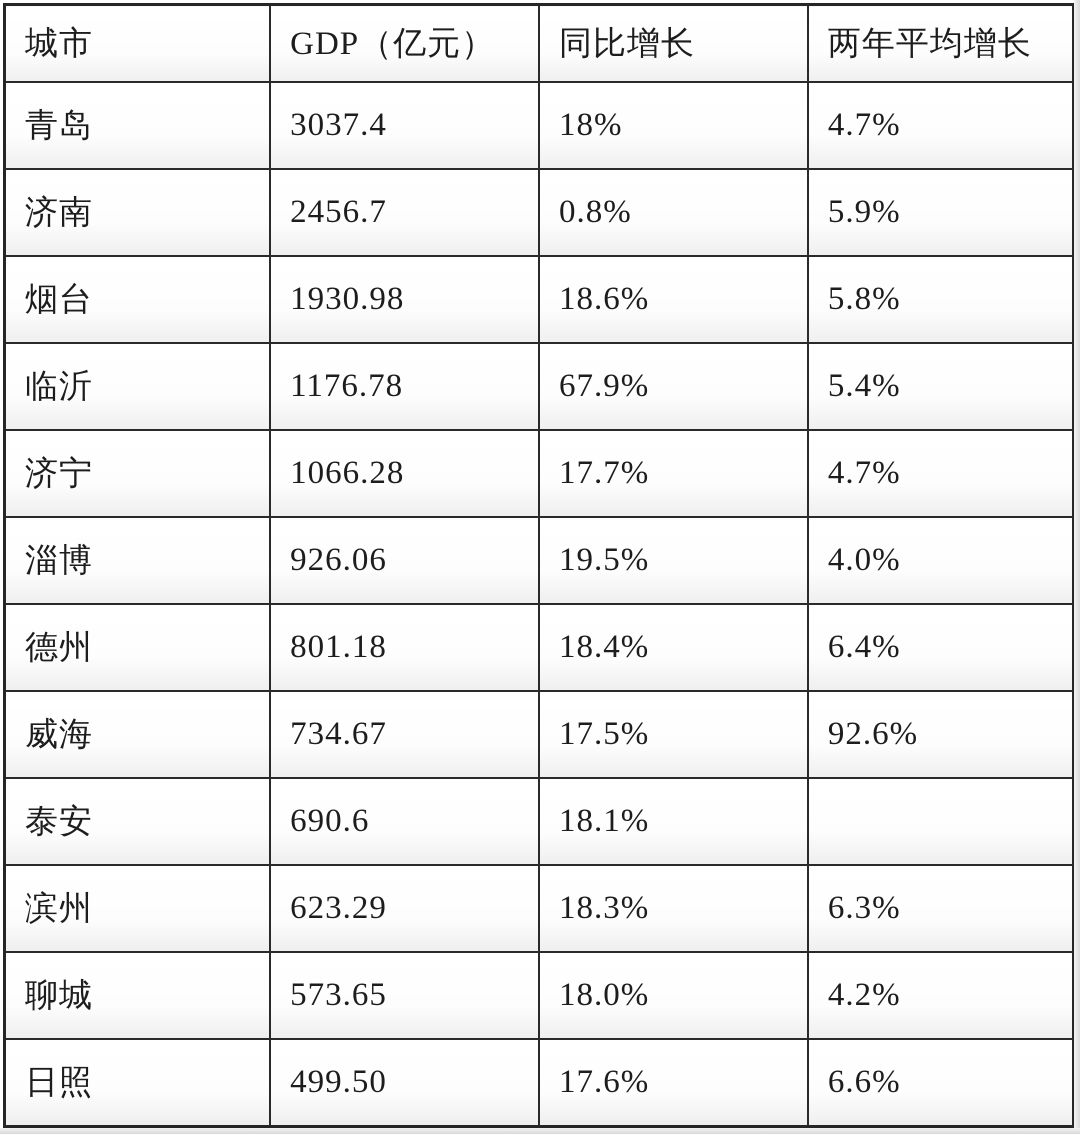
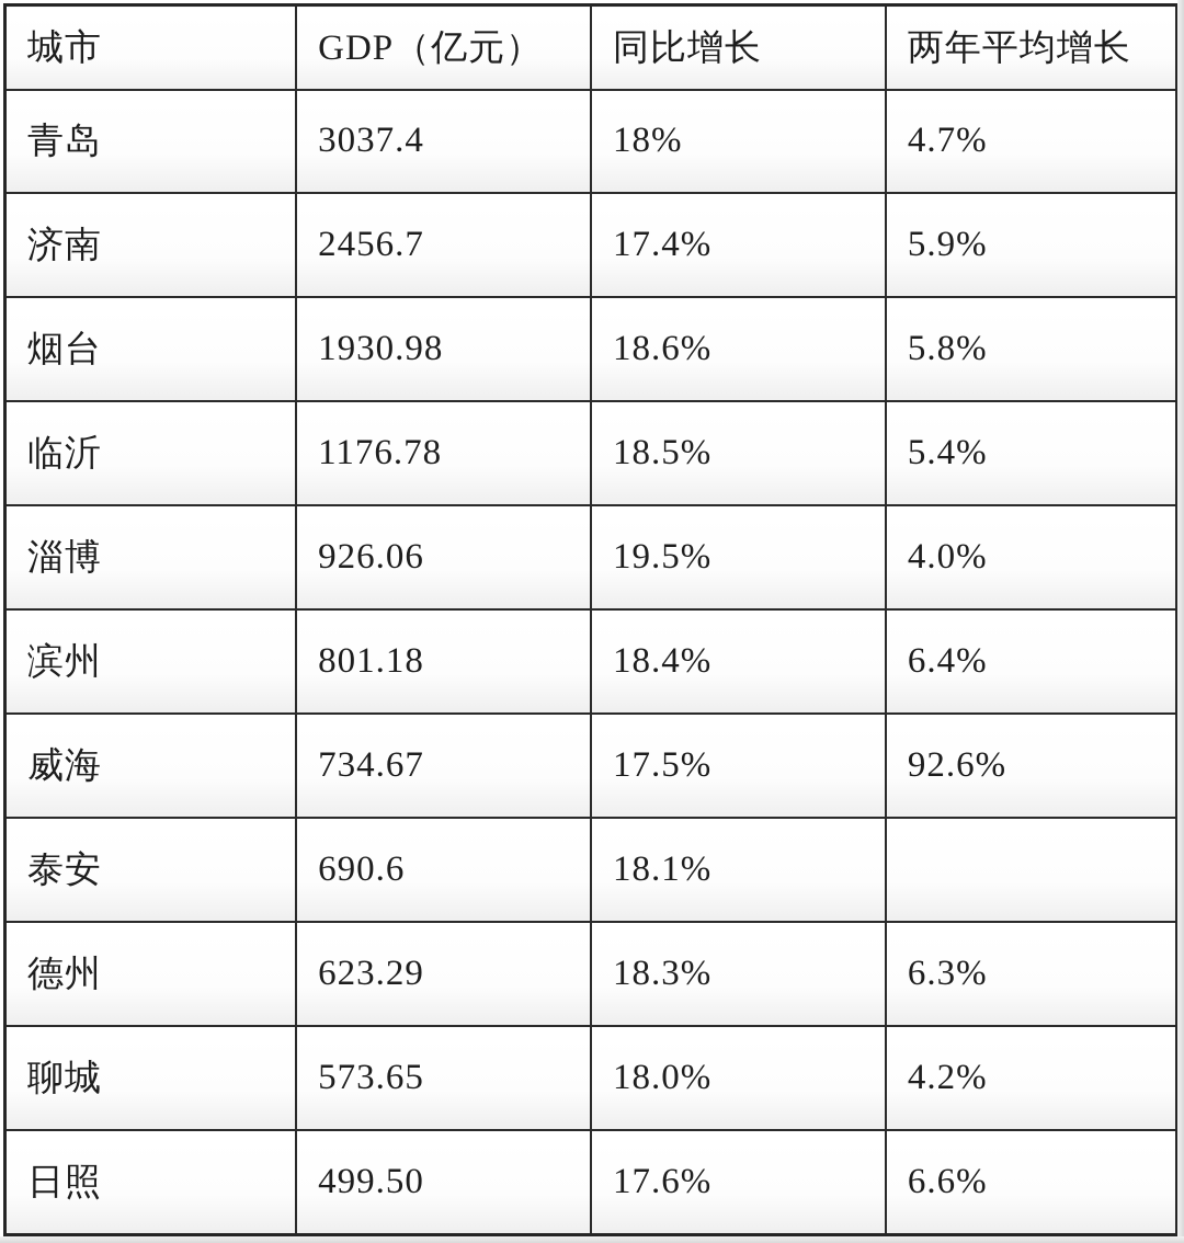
  城市	GDP（亿元）	同比增长	两年平均增长
  青岛	3037.4	18%	4.7%
- 济南	2456.7	0.8%	5.9%
+ 济南	2456.7	17.4%	5.9%
  烟台	1930.98	18.6%	5.8%
- 临沂	1176.78	67.9%	5.4%
+ 临沂	1176.78	18.5%	5.4%
- 济宁	1066.28	17.7%	4.7%
  淄博	926.06	19.5%	4.0%
- 德州	801.18	18.4%	6.4%
+ 滨州	801.18	18.4%	6.4%
  威海	734.67	17.5%	92.6%
  泰安	690.6	18.1%
- 滨州	623.29	18.3%	6.3%
+ 德州	623.29	18.3%	6.3%
  聊城	573.65	18.0%	4.2%
  日照	499.50	17.6%	6.6%
